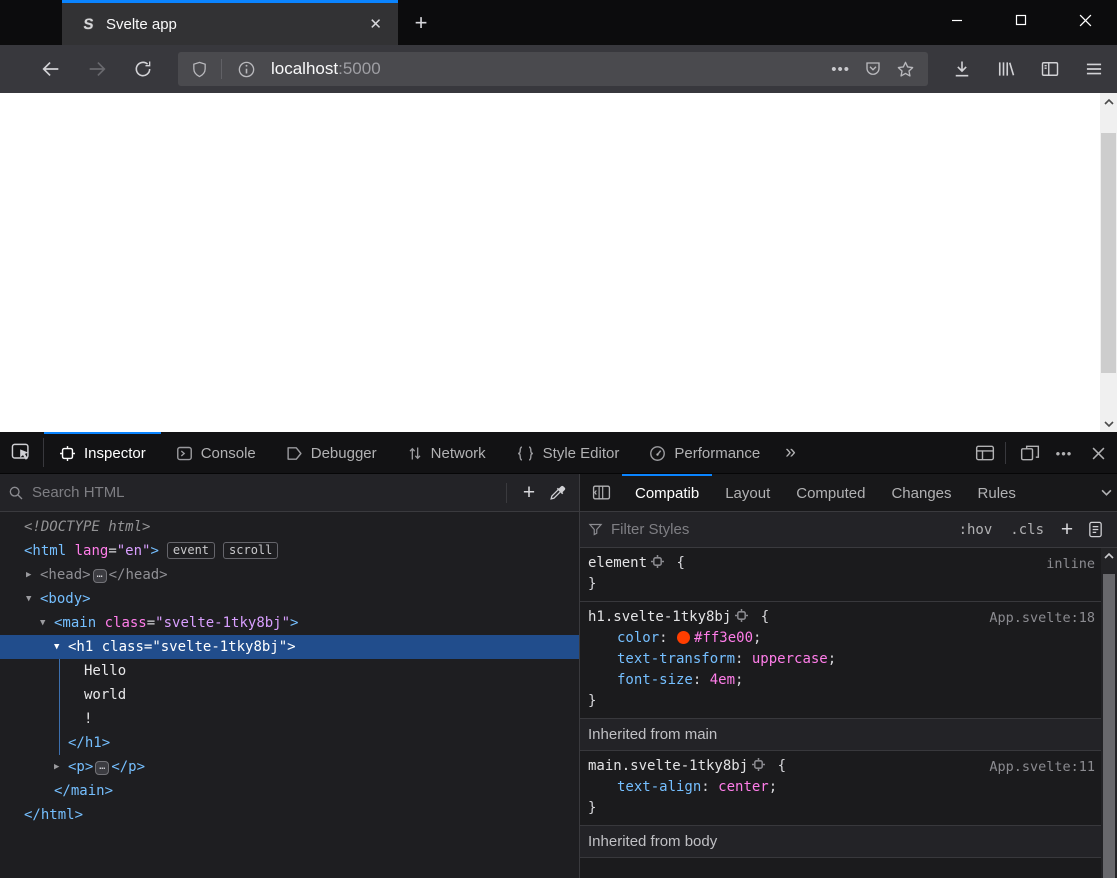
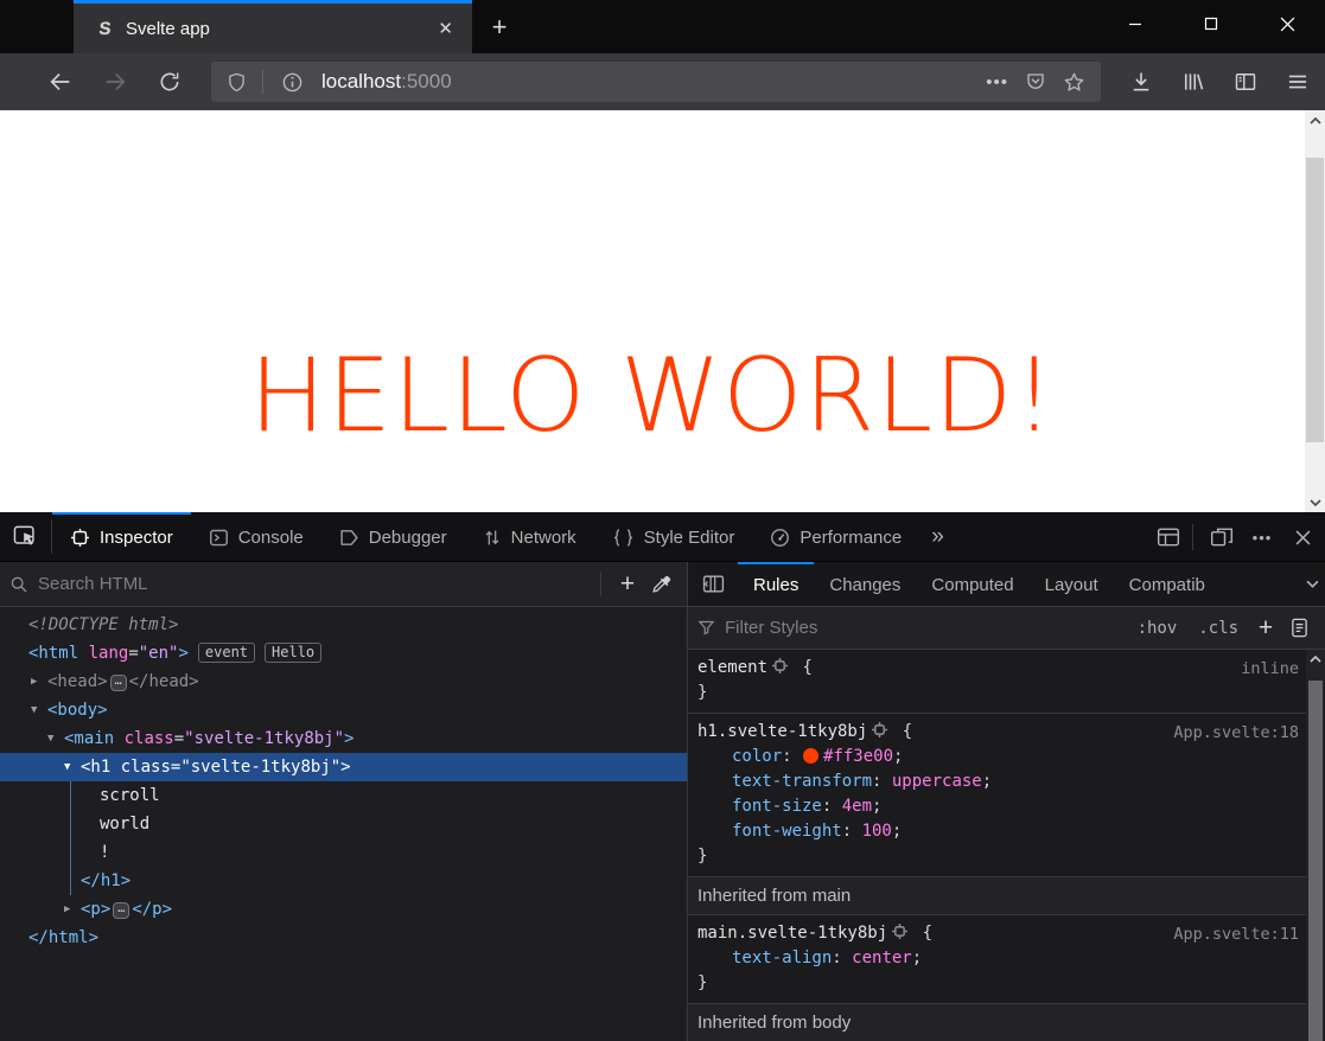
  Svelte app
  ✕
  +
  localhost:5000
  •••
+ HELLO WORLD!
  Inspector
  Console
  Debugger
  Network
  Style Editor
  Performance
  »
  •••
  Search HTML
  +
  <!DOCTYPE html>
- <html lang="en"> event scroll
+ <html lang="en"> event Hello
  ▶
  <head> … </head>
  ▼
  <body>
  ▼
  <main class="svelte-1tky8bj">
  ▼
  <h1 class="svelte-1tky8bj">
- Hello
+ scroll
  world
  !
  </h1>
  ▶
  <p> … </p>
- </main>
  </html>
- Compatib
+ Rules
- Layout
+ Changes
  Computed
- Changes
+ Layout
- Rules
+ Compatib
  Filter Styles
  :hov
  .cls
  +
  element {
  inline
  }
  h1.svelte-1tky8bj {
  App.svelte:18
  color: #ff3e00;
  text-transform: uppercase;
  font-size: 4em;
+ font-weight: 100;
  }
  Inherited from main
  main.svelte-1tky8bj {
  App.svelte:11
  text-align: center;
  }
  Inherited from body
